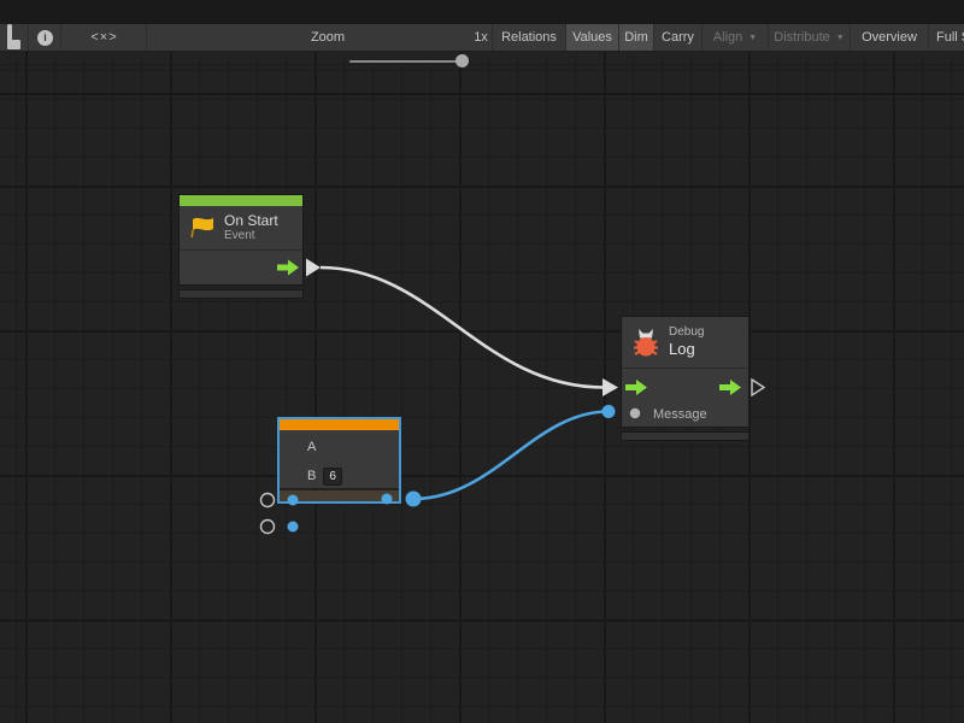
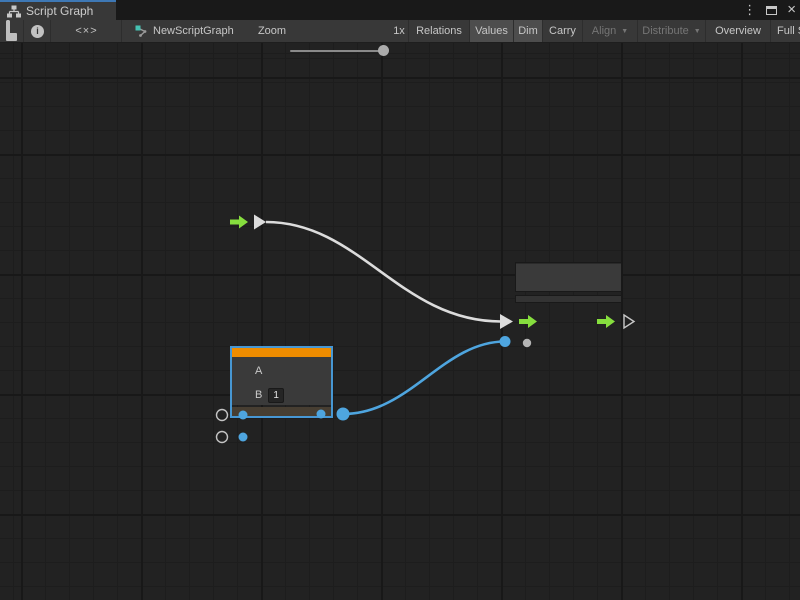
+ Script Graph
+ ⋮
+ ×
  i
  <×>
+ NewScriptGraph
  Zoom
  1x
  Relations
  Values
  Dim
  Carry
  Align
  Distribute
  Overview
  Full
- On Start
- Event
- Debug
- Log
- Message
  A
  B
- 6
+ 1
